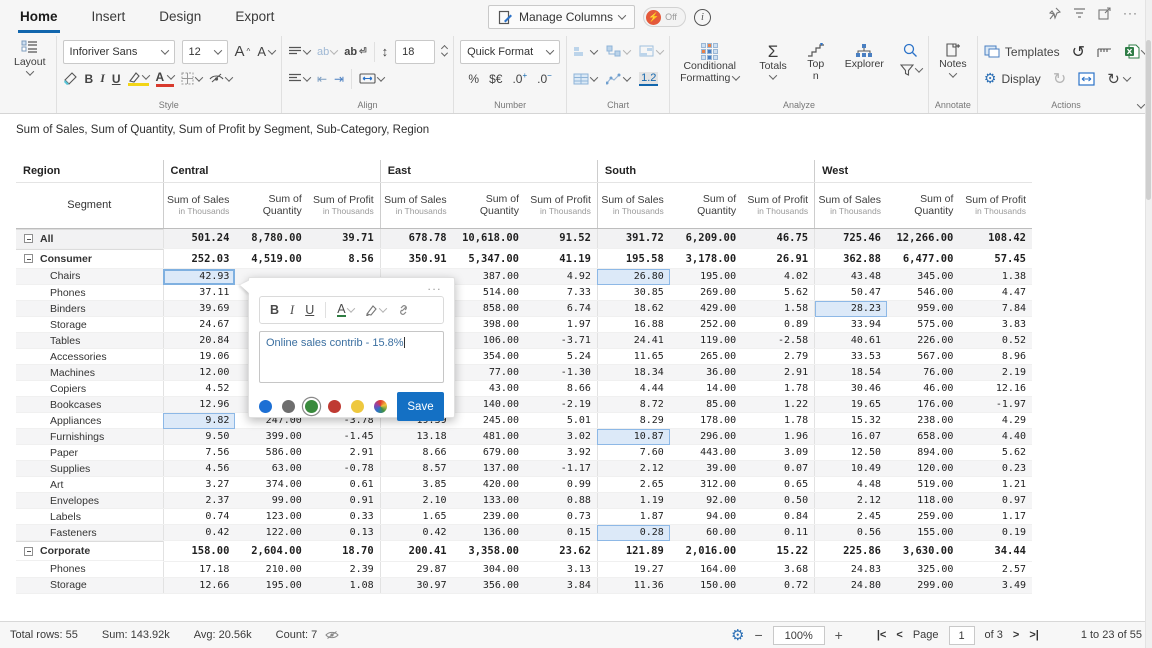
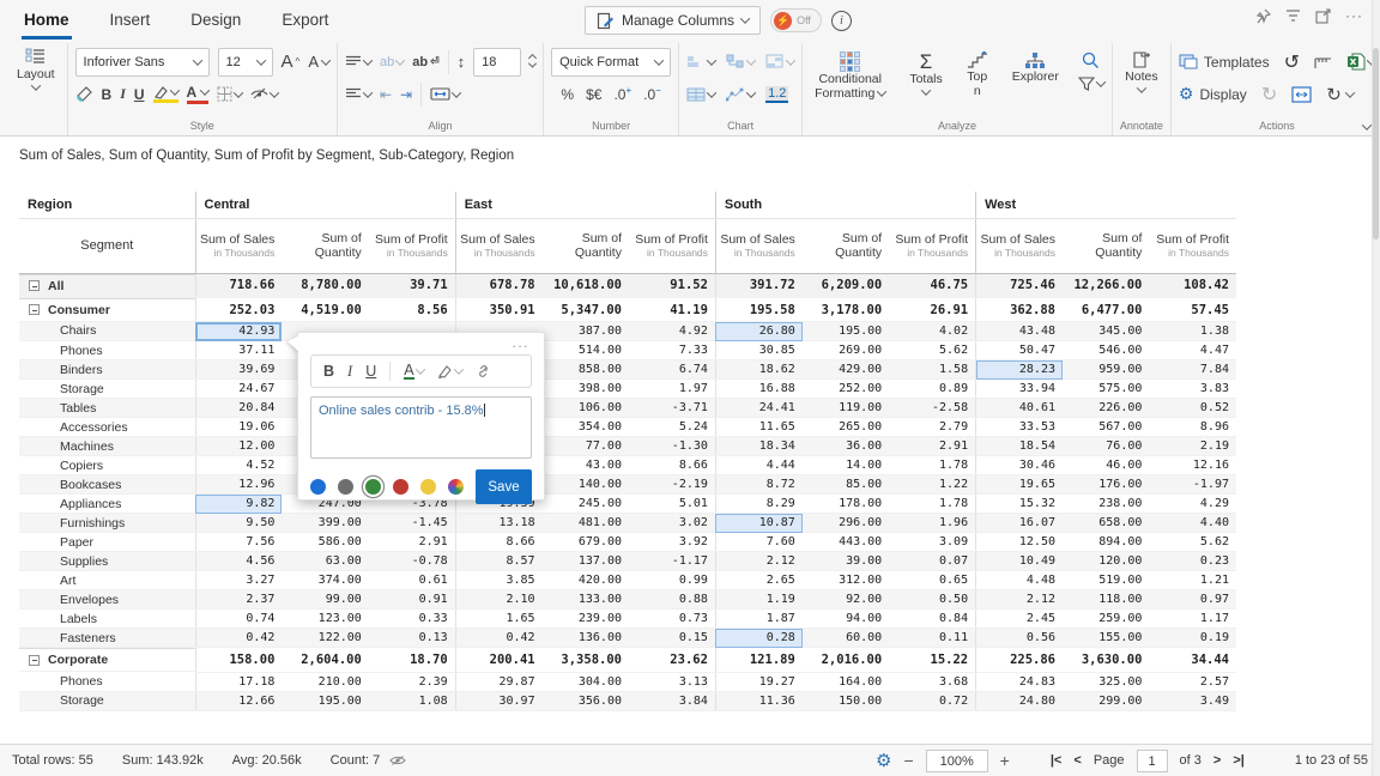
  Home
  Insert
  Design
  Export
  Manage Columns
  ⚡
  Off
  i
  ···
  Layout
  Inforiver Sans
  12
  A
  ^
  A
  B
  I
  U
  A
  Style
  ab
  ab
  ⏎
  ↕
  18
  ⇤
  ⇥
  Align
  Quick Format
  %
  $€
  .0+
  .0−
  Number
  1.2
  Chart
  Conditional
  Formatting
  Σ
  Totals
  Top n
  Explorer
  Analyze
  Notes
  Annotate
  Templates
  ↺
  ⚙
  Display
  ↻
  ↻
  Actions
  Sum of Sales, Sum of Quantity, Sum of Profit by Segment, Sub-Category, Region
  Region	Central	East	South	West
  Segment	Sum of Salesin Thousands	Sum of Quantity	Sum of Profitin Thousands	Sum of Salesin Thousands	Sum of Quantity	Sum of Profitin Thousands	Sum of Salesin Thousands	Sum of Quantity	Sum of Profitin Thousands	Sum of Salesin Thousands	Sum of Quantity	Sum of Profitin Thousands
- All		501.24	8,780.00	39.71	678.78	10,618.00	91.52	391.72	6,209.00	46.75	725.46	12,266.00	108.42
+ All		718.66	8,780.00	39.71	678.78	10,618.00	91.52	391.72	6,209.00	46.75	725.46	12,266.00	108.42
  Consumer		252.03	4,519.00	8.56	350.91	5,347.00	41.19	195.58	3,178.00	26.91	362.88	6,477.00	57.45
  Chairs	42.93				387.00	4.92	26.80	195.00	4.02	43.48	345.00	1.38
  Phones	37.11				514.00	7.33	30.85	269.00	5.62	50.47	546.00	4.47
  Binders	39.69				858.00	6.74	18.62	429.00	1.58	28.23	959.00	7.84
  Storage	24.67				398.00	1.97	16.88	252.00	0.89	33.94	575.00	3.83
  Tables	20.84				106.00	-3.71	24.41	119.00	-2.58	40.61	226.00	0.52
  Accessories	19.06				354.00	5.24	11.65	265.00	2.79	33.53	567.00	8.96
  Machines	12.00				77.00	-1.30	18.34	36.00	2.91	18.54	76.00	2.19
  Copiers	4.52				43.00	8.66	4.44	14.00	1.78	30.46	46.00	12.16
  Bookcases	12.96				140.00	-2.19	8.72	85.00	1.22	19.65	176.00	-1.97
  Appliances	9.82	247.00	-3.78	9	245.00	5.01	8.29	178.00	1.78	15.32	238.00	4.29
  Furnishings	9.50	399.00	-1.45	13.18	481.00	3.02	10.87	296.00	1.96	16.07	658.00	4.40
  Paper	7.56	586.00	2.91	8.66	679.00	3.92	7.60	443.00	3.09	12.50	894.00	5.62
  Supplies	4.56	63.00	-0.78	8.57	137.00	-1.17	2.12	39.00	0.07	10.49	120.00	0.23
  Art	3.27	374.00	0.61	3.85	420.00	0.99	2.65	312.00	0.65	4.48	519.00	1.21
  Envelopes	2.37	99.00	0.91	2.10	133.00	0.88	1.19	92.00	0.50	2.12	118.00	0.97
  Labels	0.74	123.00	0.33	1.65	239.00	0.73	1.87	94.00	0.84	2.45	259.00	1.17
  Fasteners	0.42	122.00	0.13	0.42	136.00	0.15	0.28	60.00	0.11	0.56	155.00	0.19
  Corporate		158.00	2,604.00	18.70	200.41	3,358.00	23.62	121.89	2,016.00	15.22	225.86	3,630.00	34.44
  Phones	17.18	210.00	2.39	29.87	304.00	3.13	19.27	164.00	3.68	24.83	325.00	2.57
  Storage	12.66	195.00	1.08	30.97	356.00	3.84	11.36	150.00	0.72	24.80	299.00	3.49
  ...
  B
  I
  U
  A
  Online sales contrib - 15.8%
  Save
  Total rows: 55
  Sum: 143.92k
  Avg: 20.56k
  Count: 7
  ⚙
  −
  100%
  +
  |<
  <
  Page
  1
  of 3
  >
  >|
  1 to 23 of 55
